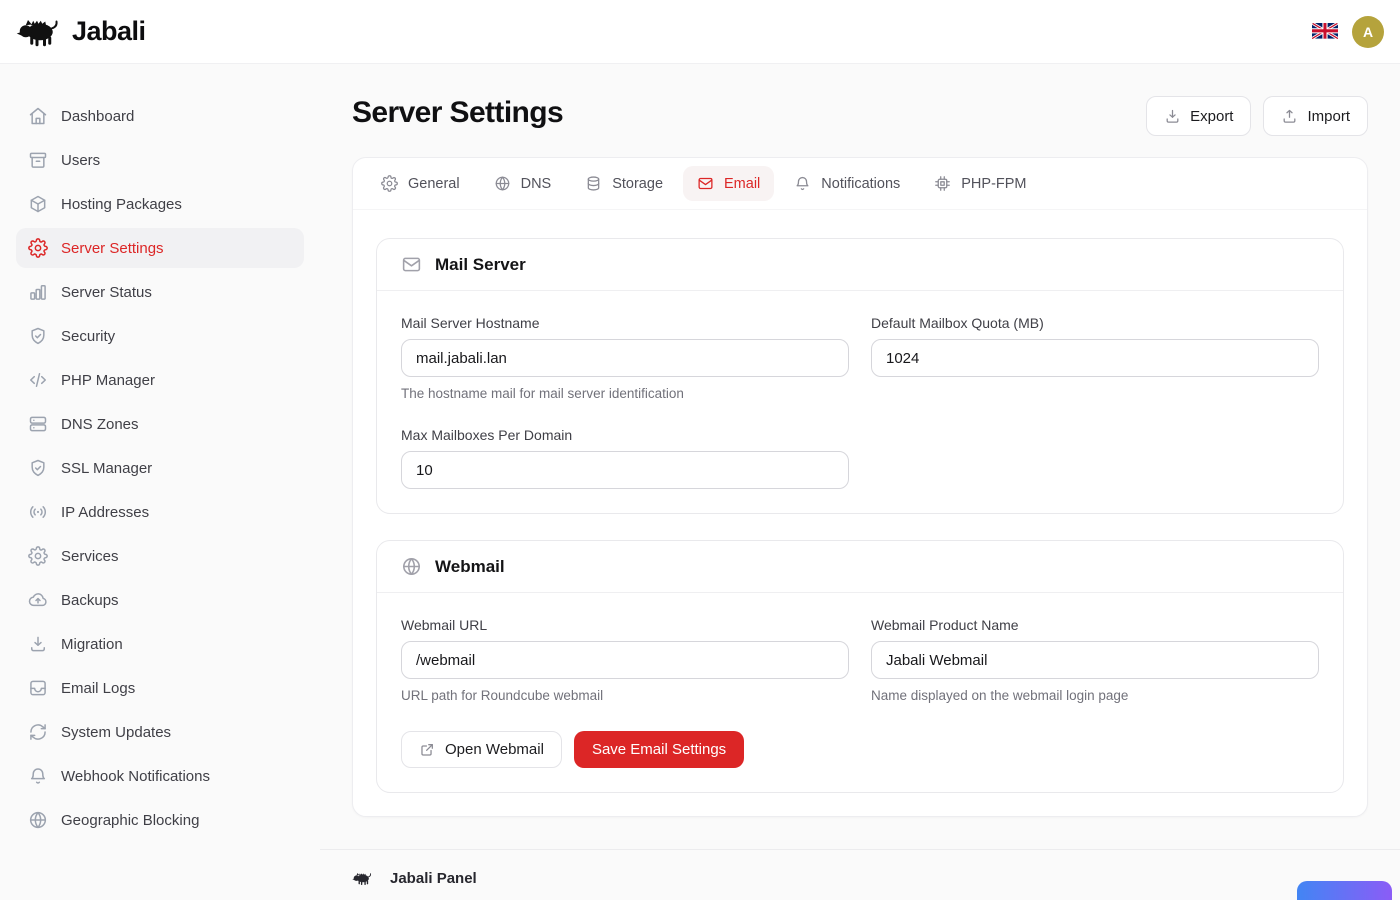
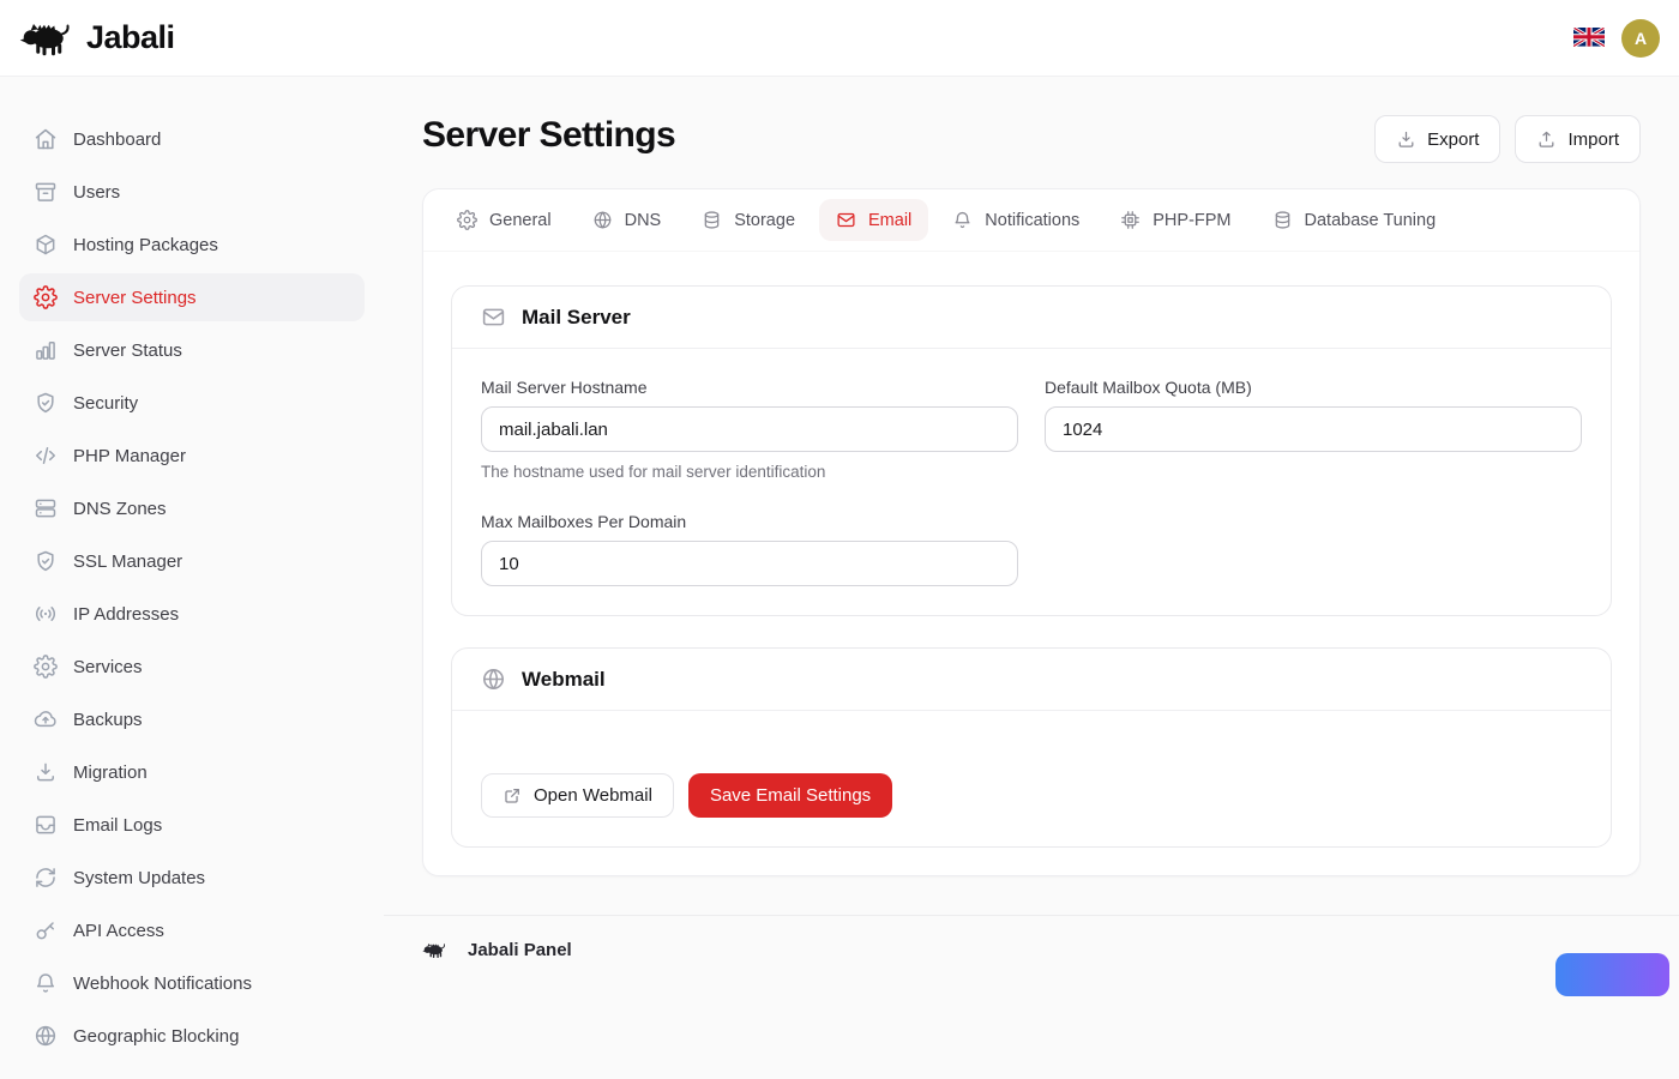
  Jabali
  A
  Dashboard
  Users
  Hosting Packages
  Server Settings
  Server Status
  Security
  PHP Manager
  DNS Zones
  SSL Manager
  IP Addresses
  Services
  Backups
  Migration
  Email Logs
  System Updates
+ API Access
  Webhook Notifications
  Geographic Blocking
  Server Settings
  Export
  Import
  General
  DNS
  Storage
  Email
  Notifications
  PHP-FPM
+ Database Tuning
  Mail Server
  Mail Server Hostname
  mail.jabali.lan
- The hostname mail for mail server identification
+ The hostname used for mail server identification
  Default Mailbox Quota (MB)
  1024
  Max Mailboxes Per Domain
  10
  Webmail
- Webmail URL
- /webmail
- URL path for Roundcube webmail
- Webmail Product Name
- Jabali Webmail
- Name displayed on the webmail login page
  Open Webmail
  Save Email Settings
  Jabali Panel
